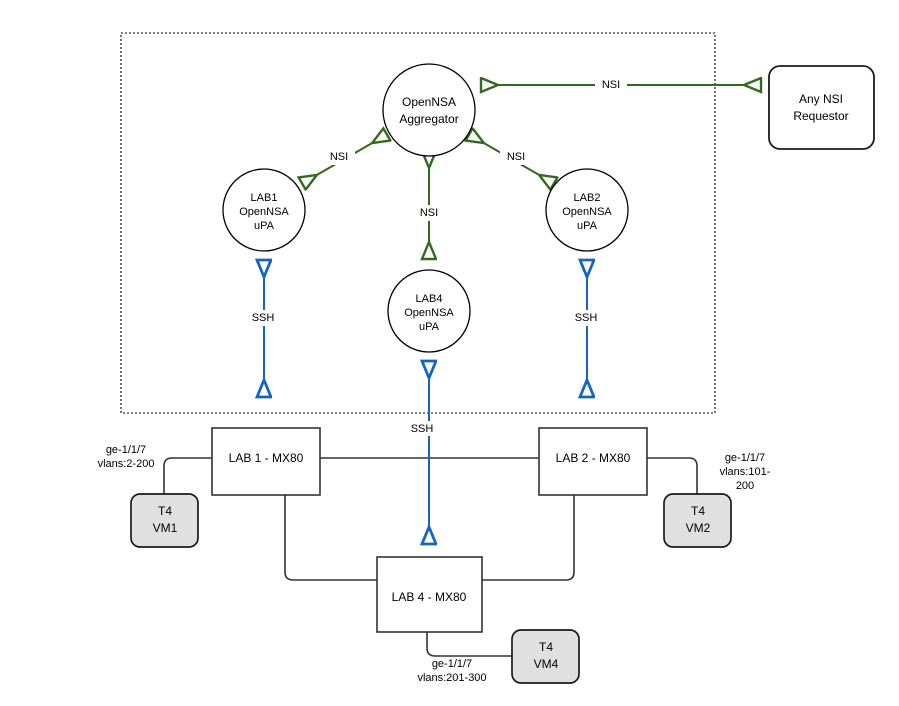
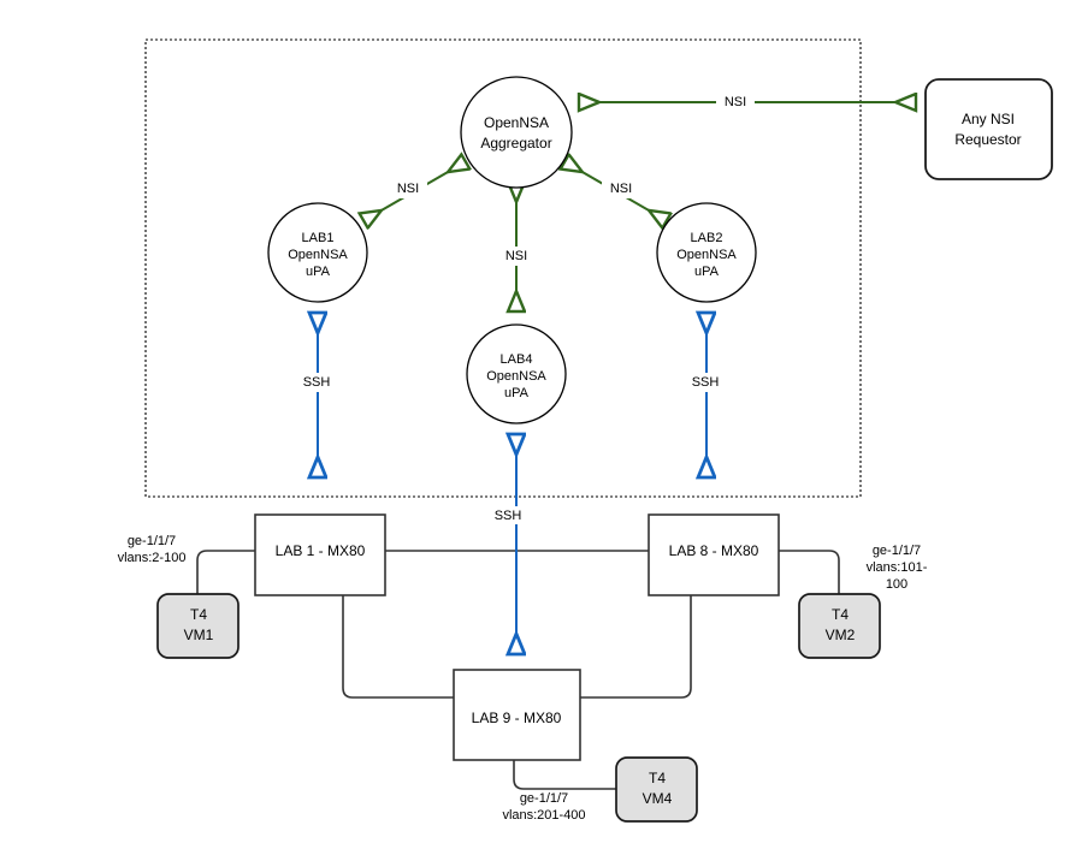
  NSI
  NSI
  NSI
  NSI
  SSH
  SSH
  SSH
  OpenNSA
  Aggregator
  LAB1
  OpenNSA
  uPA
  LAB2
  OpenNSA
  uPA
  LAB4
  OpenNSA
  uPA
  Any NSI
  Requestor
  LAB 1 - MX80
- LAB 2 - MX80
+ LAB 8 - MX80
- LAB 4 - MX80
+ LAB 9 - MX80
  T4
  VM1
  T4
  VM2
  T4
  VM4
  ge-1/1/7
- vlans:2-200
+ vlans:2-100
  ge-1/1/7
  vlans:101-
- 200
+ 100
  ge-1/1/7
- vlans:201-300
+ vlans:201-400
